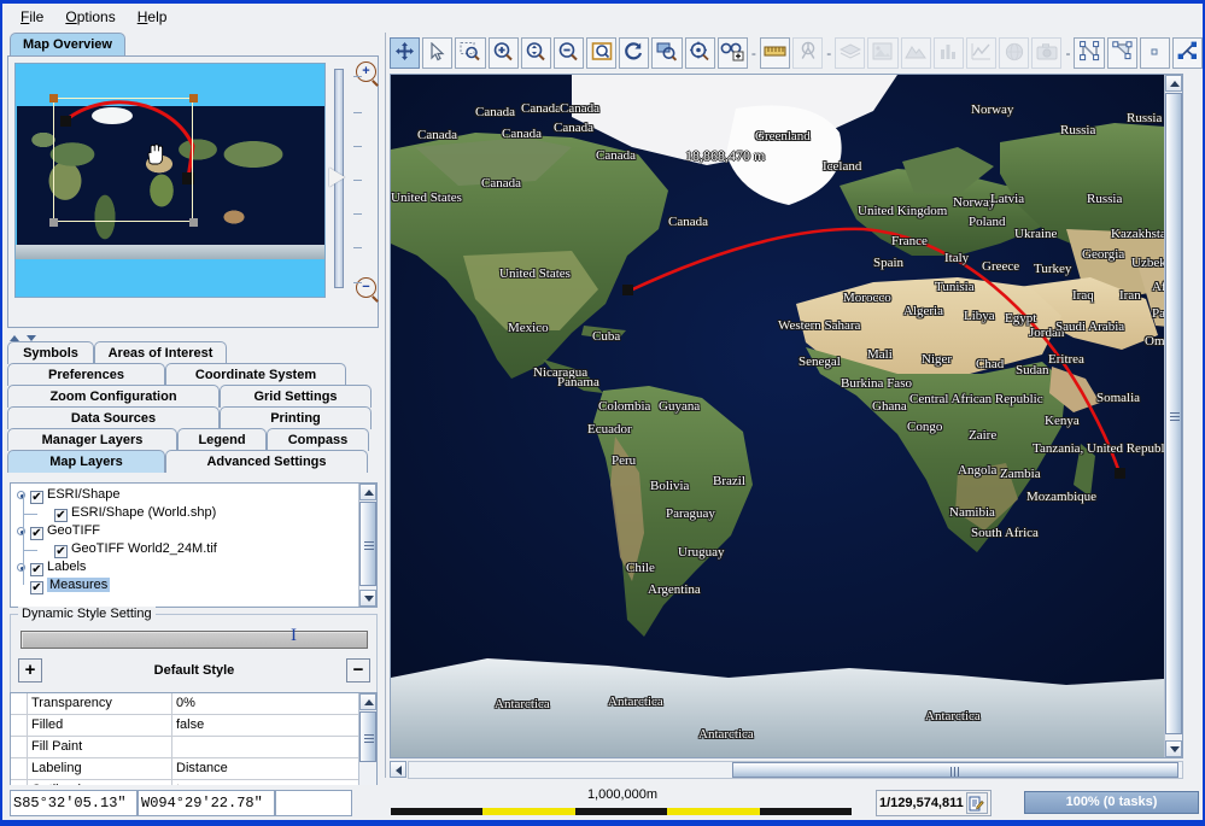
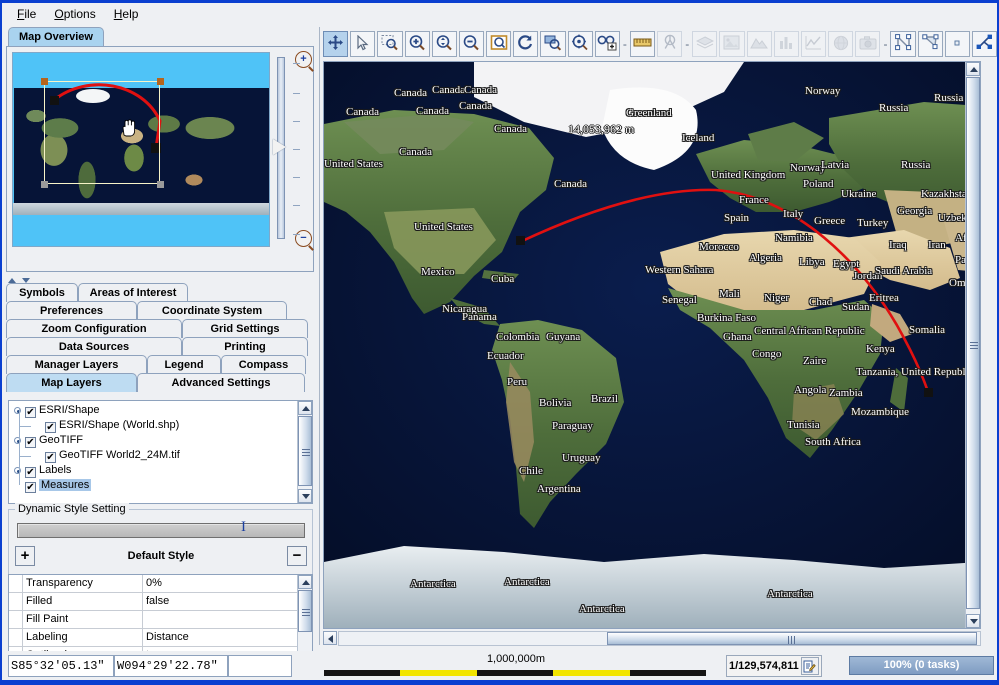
  File
  Options
  Help
  Map Overview
  +
  −
  Symbols Areas of Interest
  Preferences Coordinate System
  Zoom Configuration Grid Settings
  Data Sources Printing
  Manager Layers Legend Compass
  Map Layers Advanced Settings
  ✔ ESRI/Shape
  ✔ ESRI/Shape (World.shp)
  ✔ GeoTIFF
  ✔ GeoTIFF World2_24M.tif
  ✔ Labels
  ✔ Measures
  Dynamic Style Setting
  I
  +
  Default Style
  −
  Transparency
  0%
  Filled
  false
  Fill Paint
  Labeling
  Distance
  -
  -
  -
- 18,868,470 m
+ 14,053,962 m
  Canada
  Canada
  Canada
  Canada
  Canada
  Canada
  Canada
  Canada
  Canada
  United States
  United States
  Greenland
  Iceland
  Norway
  Norway
  United Kingdom
  France
  Spain
  Italy
  Poland
  Latvia
  Ukraine
  Greece
  Turkey
  Russia
  Russia
  Russia
  Kazakhst
  Georgia
  Iran
  Iraq
  Jordan
  Egypt
  Saudi Arabia
  Morocco
- Tunisia
+ Namibia
  Algeria
  Libya
  Western Sahara
  Senegal
  Mali
  Niger
  Chad
  Sudan
  Eritrea
  Burkina Faso
  Ghana
  Central African Republic
  Somalia
  Kenya
  Congo
  Zaire
  Tanzania, United Republ
  Angola
  Zambia
- Namibia
+ Tunisia
  Mozambique
  South Africa
  Mexico
  Cuba
  Nicaragua
  Panama
  Colombia
  Guyana
  Ecuador
  Peru
  Bolivia
  Brazil
  Paraguay
  Uruguay
  Chile
  Argentina
  Antarctica
  Antarctica
  Antarctica
  Antarctica
  S85°32'05.13"
  W094°29'22.78"
  1,000,000m
  1/129,574,811
  100% (0 tasks)
